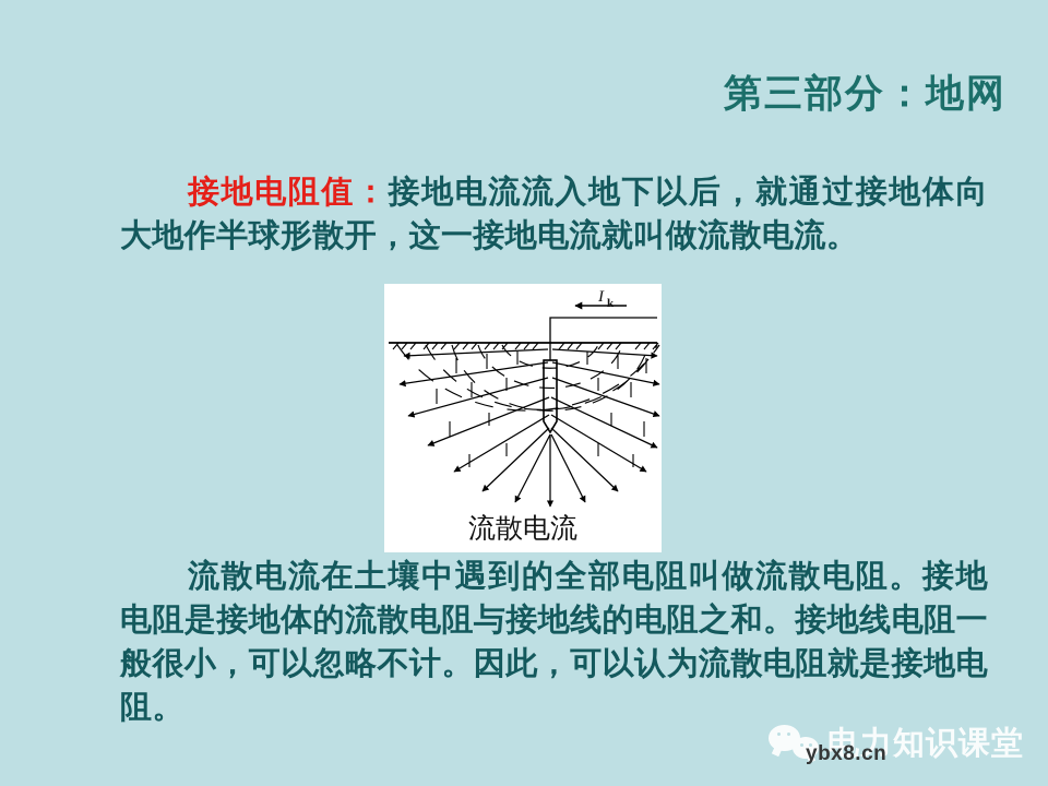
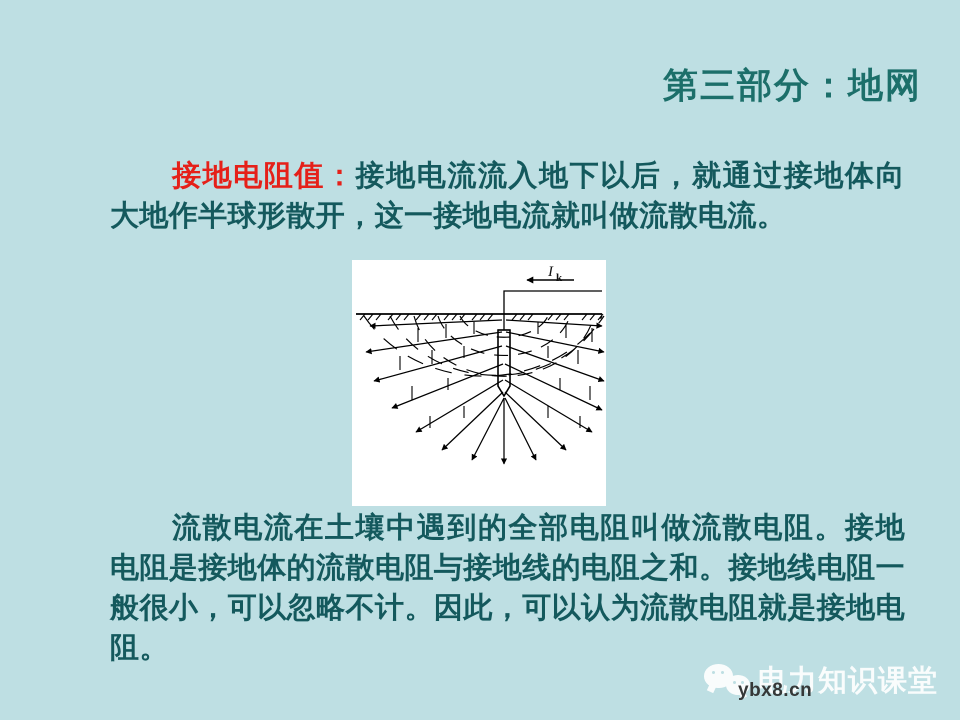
  第三部分：地网
  接地电阻值：接地电流流入地下以后，就通过接地体向大地作半球形散开，这一接地电流就叫做流散电流。
- 流散电流
  I
  k
  流散电流在土壤中遇到的全部电阻叫做流散电阻。接地电阻是接地体的流散电阻与接地线的电阻之和。接地线电阻一般很小，可以忽略不计。因此，可以认为流散电阻就是接地电阻。
  电力知识课堂
  ybx8.cn
